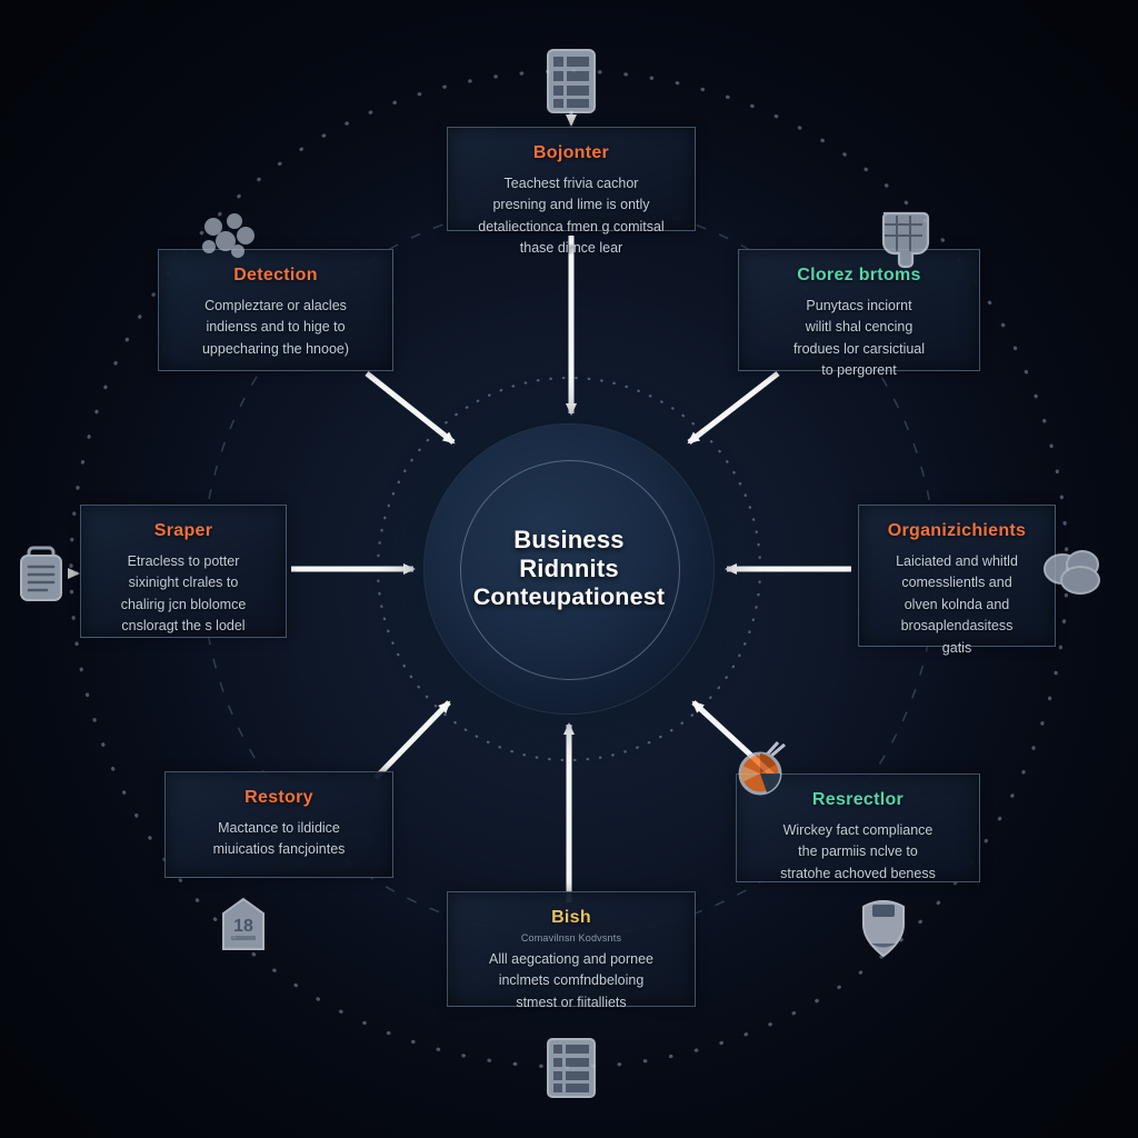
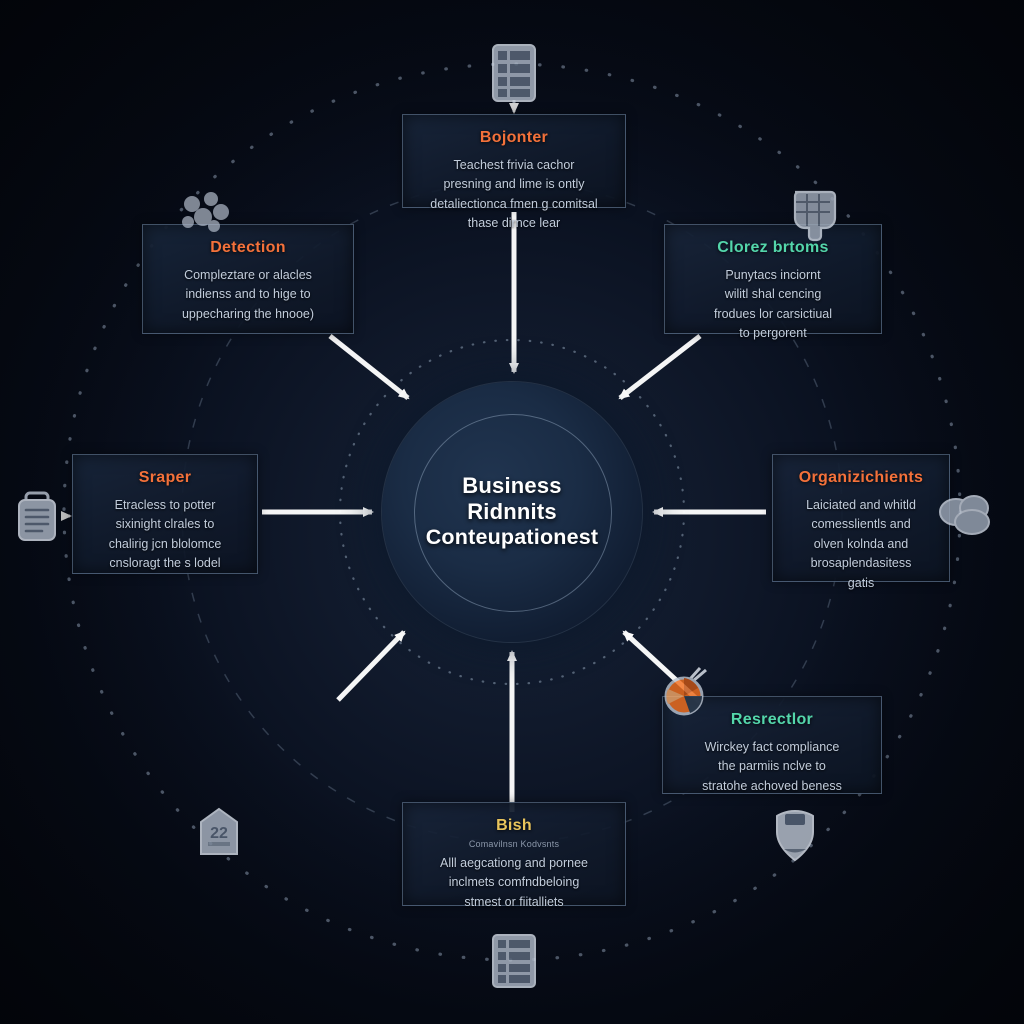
  Business
  Ridnnits
  Conteupationest
  Bojonter
  Teachest frivia cachor
  presning and lime is ontly
  detaliectionca fmen g comitsal
  thase dirnce lear
  Detection
  Compleztare or alacles
  indienss and to hige to
  uppecharing the hnooe)
  Clorez brtoms
  Punytacs inciornt
  wilitl shal cencing
  frodues lor carsictiual
  to pergorent
  Sraper
  Etracless to potter
  sixinight clrales to
  chalirig jcn blolomce
  cnsloragt the s lodel
  Organizichients
  Laiciated and whitld
  comesslientls and
  olven kolnda and
  brosaplendasitess
  gatis
- Restory
- Mactance to ildidice
- miuicatios fancjointes
  Resrectlor
  Wirckey fact compliance
  the parmiis nclve to
  stratohe achoved beness
  Bish
  Comavilnsn Kodvsnts
  Alll aegcationg and pornee
  inclmets comfndbeloing
  stmest or fiitalliets
- 18
+ 22
